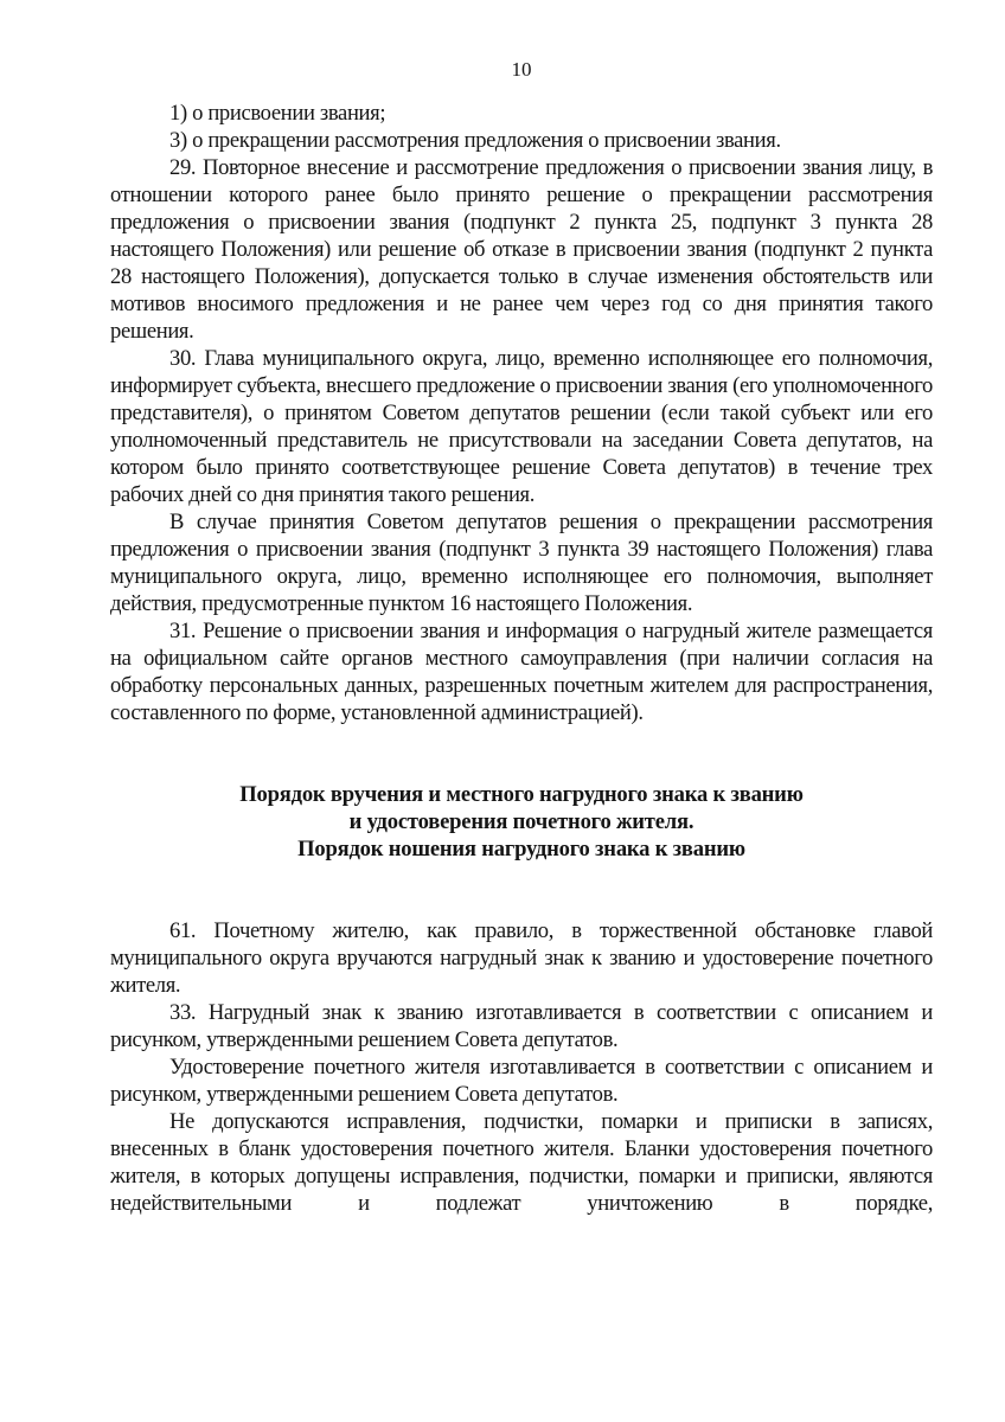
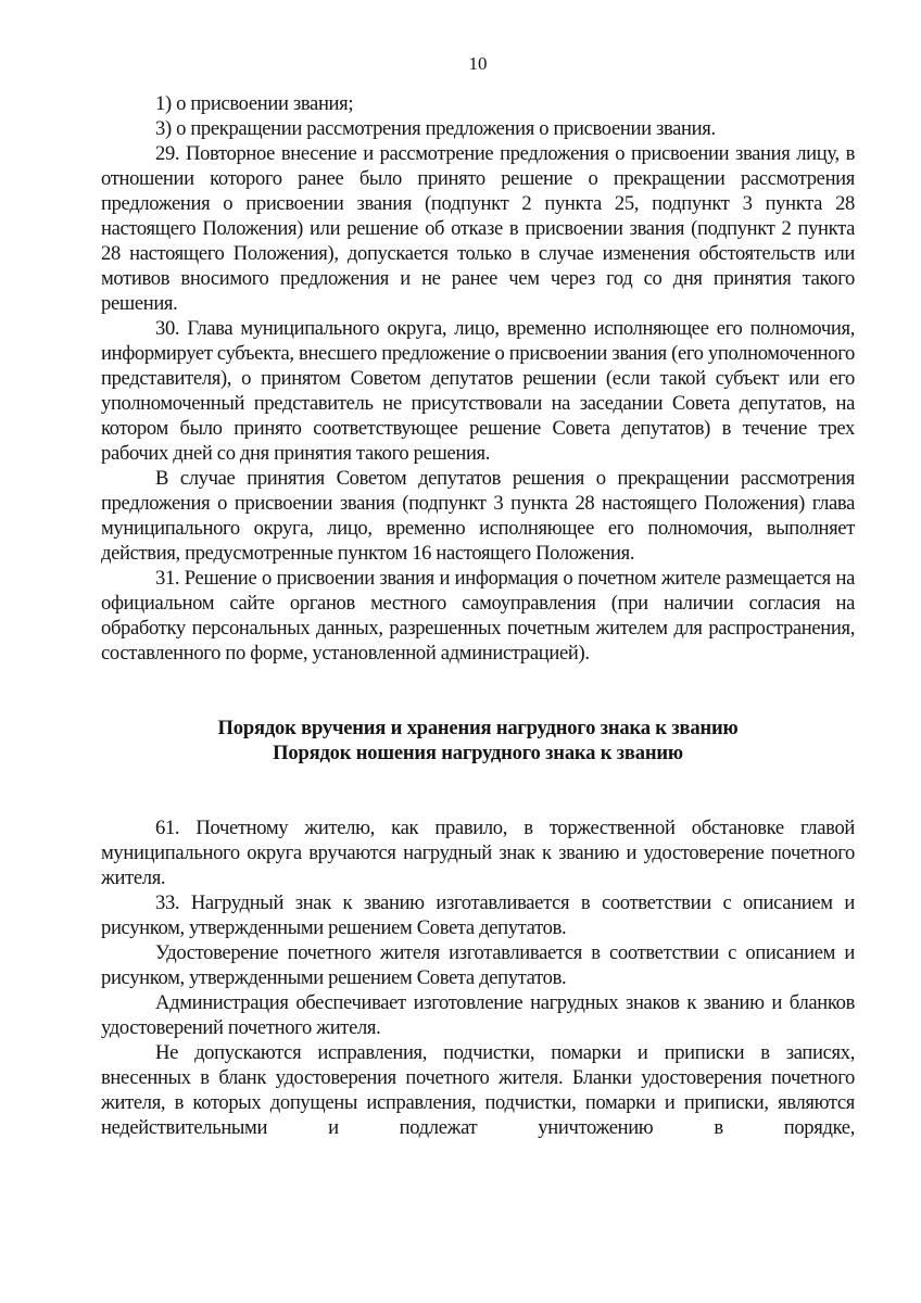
  10
  1) о присвоении звания;
  3) о прекращении рассмотрения предложения о присвоении звания.
  29. Повторное внесение и рассмотрение предложения о присвоении звания лицу, в отношении которого ранее было принято решение о прекращении рассмотрения предложения о присвоении звания (подпункт 2 пункта 25, подпункт 3 пункта 28 настоящего Положения) или решение об отказе в присвоении звания (подпункт 2 пункта 28 настоящего Положения), допускается только в случае изменения обстоятельств или мотивов вносимого предложения и не ранее чем через год со дня принятия такого решения.
  30. Глава муниципального округа, лицо, временно исполняющее его полномочия, информирует субъекта, внесшего предложение о присвоении звания (его уполномоченного представителя), о принятом Советом депутатов решении (если такой субъект или его уполномоченный представитель не присутствовали на заседании Совета депутатов, на котором было принято соответствующее решение Совета депутатов) в течение трех рабочих дней со дня принятия такого решения.
- В случае принятия Советом депутатов решения о прекращении рассмотрения предложения о присвоении звания (подпункт 3 пункта 39 настоящего Положения) глава муниципального округа, лицо, временно исполняющее его полномочия, выполняет действия, предусмотренные пунктом 16 настоящего Положения.
+ В случае принятия Советом депутатов решения о прекращении рассмотрения предложения о присвоении звания (подпункт 3 пункта 28 настоящего Положения) глава муниципального округа, лицо, временно исполняющее его полномочия, выполняет действия, предусмотренные пунктом 16 настоящего Положения.
- 31. Решение о присвоении звания и информация о нагрудный жителе размещается на официальном сайте органов местного самоуправления (при наличии согласия на обработку персональных данных, разрешенных почетным жителем для распространения, составленного по форме, установленной администрацией).
+ 31. Решение о присвоении звания и информация о почетном жителе размещается на официальном сайте органов местного самоуправления (при наличии согласия на обработку персональных данных, разрешенных почетным жителем для распространения, составленного по форме, установленной администрацией).
- Порядок вручения и местного нагрудного знака к званию
+ Порядок вручения и хранения нагрудного знака к званию
- и удостоверения почетного жителя.
  Порядок ношения нагрудного знака к званию
  61. Почетному жителю, как правило, в торжественной обстановке главой муниципального округа вручаются нагрудный знак к званию и удостоверение почетного жителя.
  33. Нагрудный знак к званию изготавливается в соответствии с описанием и рисунком, утвержденными решением Совета депутатов.
  Удостоверение почетного жителя изготавливается в соответствии с описанием и рисунком, утвержденными решением Совета депутатов.
+ Администрация обеспечивает изготовление нагрудных знаков к званию и бланков удостоверений почетного жителя.
  Не допускаются исправления, подчистки, помарки и приписки в записях, внесенных в бланк удостоверения почетного жителя. Бланки удостоверения почетного жителя, в которых допущены исправления, подчистки, помарки и приписки, являются недействительными и подлежат уничтожению в порядке,
